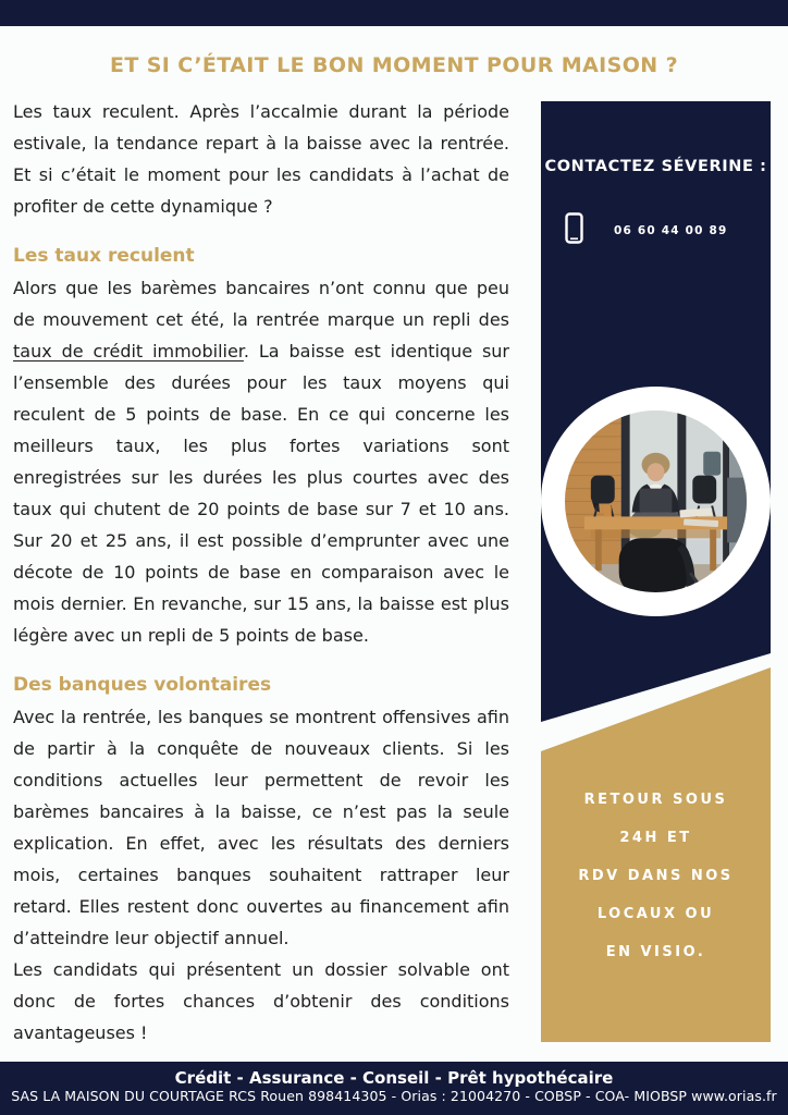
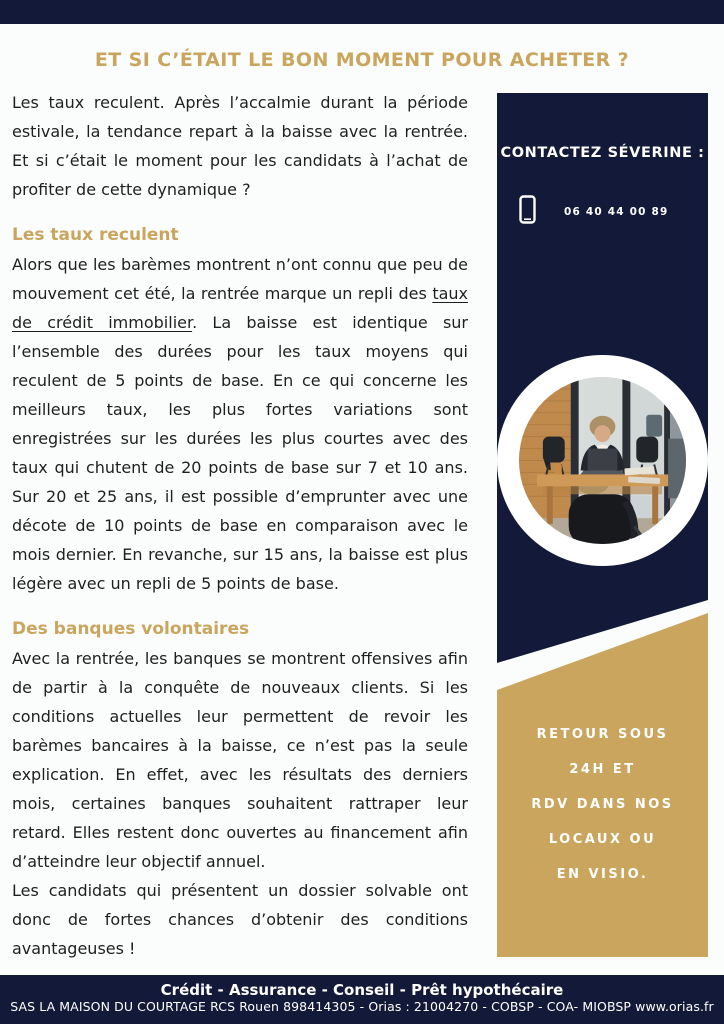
- ET SI C’ÉTAIT LE BON MOMENT POUR MAISON ?
+ ET SI C’ÉTAIT LE BON MOMENT POUR ACHETER ?
  Les taux reculent. Après l’accalmie durant la période estivale, la tendance repart à la baisse avec la rentrée. Et si c’était le moment pour les candidats à l’achat de profiter de cette dynamique ?
  Les taux reculent
- Alors que les barèmes bancaires n’ont connu que peu de mouvement cet été, la rentrée marque un repli des taux de crédit immobilier. La baisse est identique sur l’ensemble des durées pour les taux moyens qui reculent de 5 points de base. En ce qui concerne les meilleurs taux, les plus fortes variations sont enregistrées sur les durées les plus courtes avec des taux qui chutent de 20 points de base sur 7 et 10 ans. Sur 20 et 25 ans, il est possible d’emprunter avec une décote de 10 points de base en comparaison avec le mois dernier. En revanche, sur 15 ans, la baisse est plus légère avec un repli de 5 points de base.
+ Alors que les barèmes montrent n’ont connu que peu de mouvement cet été, la rentrée marque un repli des taux de crédit immobilier. La baisse est identique sur l’ensemble des durées pour les taux moyens qui reculent de 5 points de base. En ce qui concerne les meilleurs taux, les plus fortes variations sont enregistrées sur les durées les plus courtes avec des taux qui chutent de 20 points de base sur 7 et 10 ans. Sur 20 et 25 ans, il est possible d’emprunter avec une décote de 10 points de base en comparaison avec le mois dernier. En revanche, sur 15 ans, la baisse est plus légère avec un repli de 5 points de base.
  Des banques volontaires
  Avec la rentrée, les banques se montrent offensives afin de partir à la conquête de nouveaux clients. Si les conditions actuelles leur permettent de revoir les barèmes bancaires à la baisse, ce n’est pas la seule explication. En effet, avec les résultats des derniers mois, certaines banques souhaitent rattraper leur retard. Elles restent donc ouvertes au financement afin d’atteindre leur objectif annuel.
  Les candidats qui présentent un dossier solvable ont donc de fortes chances d’obtenir des conditions avantageuses !
  CONTACTEZ SÉVERINE :
- 06 60 44 00 89
+ 06 40 44 00 89
  RETOUR SOUS
  24H ET
  RDV DANS NOS
  LOCAUX OU
  EN VISIO.
  Crédit - Assurance - Conseil - Prêt hypothécaire
  SAS LA MAISON DU COURTAGE RCS Rouen 898414305 - Orias : 21004270 - COBSP - COA- MIOBSP www.orias.fr
